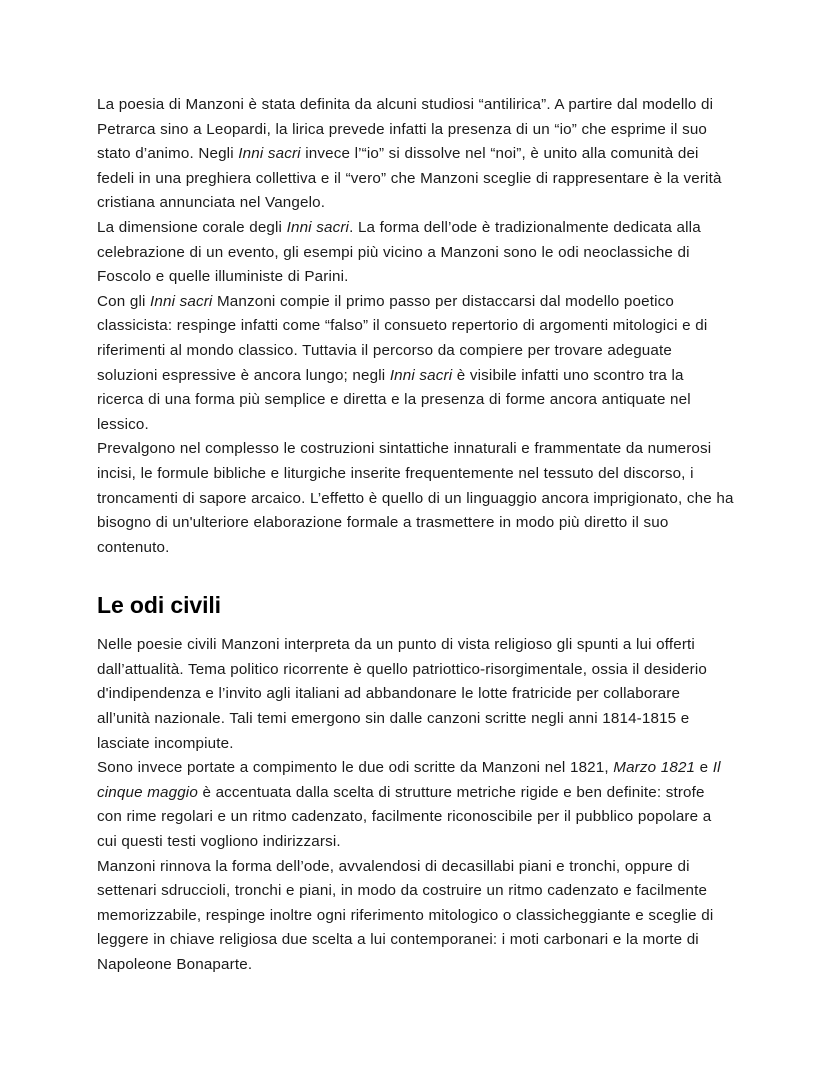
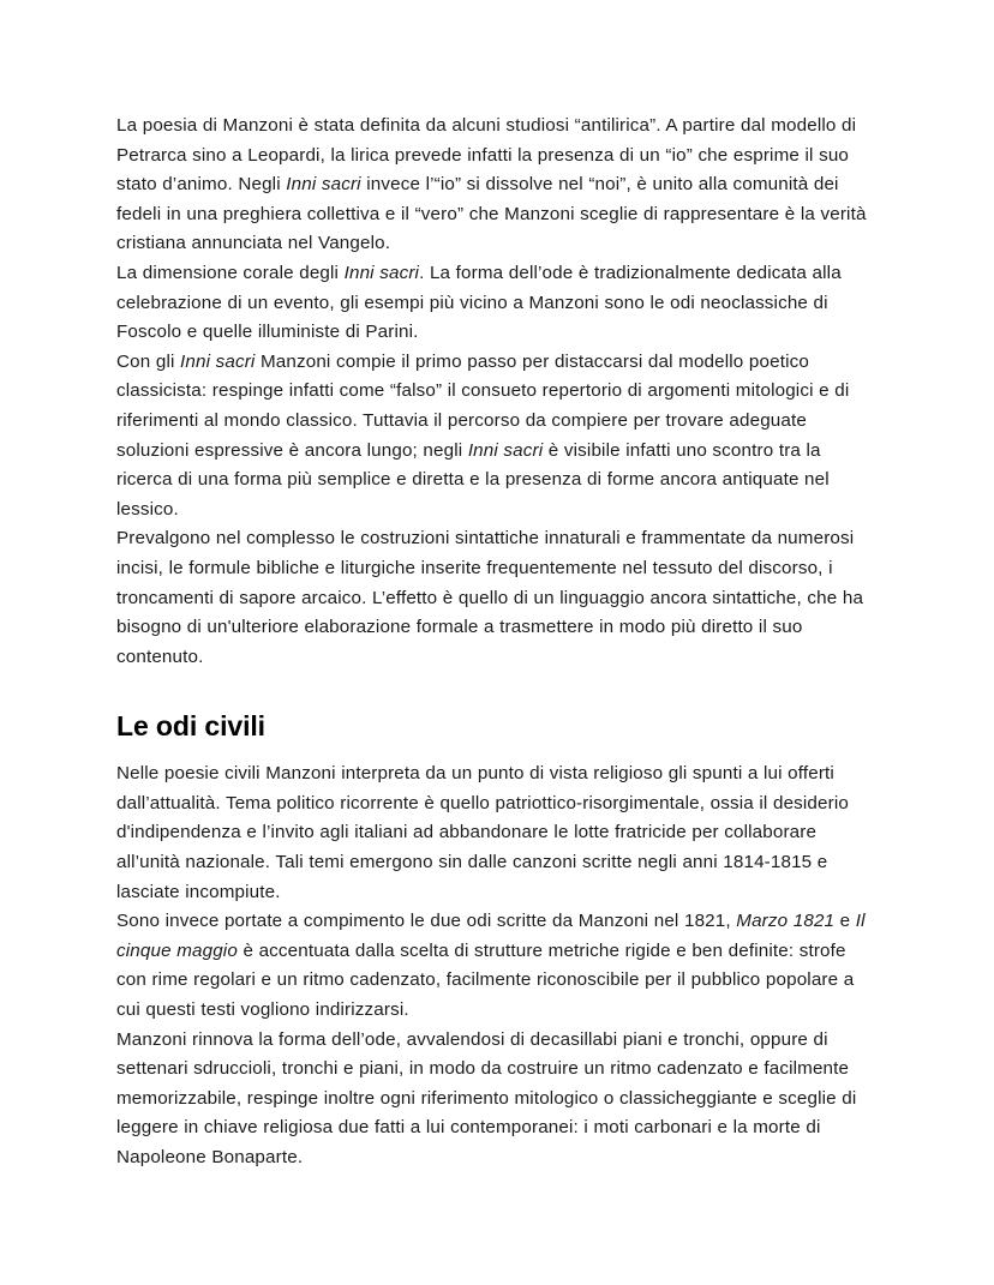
  La poesia di Manzoni è stata definita da alcuni studiosi “antilirica”. A partire dal modello di Petrarca sino a Leopardi, la lirica prevede infatti la presenza di un “io” che esprime il suo stato d’animo. Negli Inni sacri invece l’“io” si dissolve nel “noi”, è unito alla comunità dei fedeli in una preghiera collettiva e il “vero” che Manzoni sceglie di rappresentare è la verità cristiana annunciata nel Vangelo.
  La dimensione corale degli Inni sacri. La forma dell’ode è tradizionalmente dedicata alla celebrazione di un evento, gli esempi più vicino a Manzoni sono le odi neoclassiche di Foscolo e quelle illuministe di Parini.
  Con gli Inni sacri Manzoni compie il primo passo per distaccarsi dal modello poetico classicista: respinge infatti come “falso” il consueto repertorio di argomenti mitologici e di riferimenti al mondo classico. Tuttavia il percorso da compiere per trovare adeguate soluzioni espressive è ancora lungo; negli Inni sacri è visibile infatti uno scontro tra la ricerca di una forma più semplice e diretta e la presenza di forme ancora antiquate nel lessico.
- Prevalgono nel complesso le costruzioni sintattiche innaturali e frammentate da numerosi incisi, le formule bibliche e liturgiche inserite frequentemente nel tessuto del discorso, i troncamenti di sapore arcaico. L’effetto è quello di un linguaggio ancora imprigionato, che ha bisogno di un'ulteriore elaborazione formale a trasmettere in modo più diretto il suo contenuto.
+ Prevalgono nel complesso le costruzioni sintattiche innaturali e frammentate da numerosi incisi, le formule bibliche e liturgiche inserite frequentemente nel tessuto del discorso, i troncamenti di sapore arcaico. L’effetto è quello di un linguaggio ancora sintattiche, che ha bisogno di un'ulteriore elaborazione formale a trasmettere in modo più diretto il suo contenuto.
  Le odi civili
  Nelle poesie civili Manzoni interpreta da un punto di vista religioso gli spunti a lui offerti dall’attualità. Tema politico ricorrente è quello patriottico-risorgimentale, ossia il desiderio d'indipendenza e l’invito agli italiani ad abbandonare le lotte fratricide per collaborare all’unità nazionale. Tali temi emergono sin dalle canzoni scritte negli anni 1814-1815 e lasciate incompiute.
  Sono invece portate a compimento le due odi scritte da Manzoni nel 1821, Marzo 1821 e Il cinque maggio è accentuata dalla scelta di strutture metriche rigide e ben definite: strofe con rime regolari e un ritmo cadenzato, facilmente riconoscibile per il pubblico popolare a cui questi testi vogliono indirizzarsi.
- Manzoni rinnova la forma dell’ode, avvalendosi di decasillabi piani e tronchi, oppure di settenari sdruccioli, tronchi e piani, in modo da costruire un ritmo cadenzato e facilmente memorizzabile, respinge inoltre ogni riferimento mitologico o classicheggiante e sceglie di leggere in chiave religiosa due scelta a lui contemporanei: i moti carbonari e la morte di Napoleone Bonaparte.
+ Manzoni rinnova la forma dell’ode, avvalendosi di decasillabi piani e tronchi, oppure di settenari sdruccioli, tronchi e piani, in modo da costruire un ritmo cadenzato e facilmente memorizzabile, respinge inoltre ogni riferimento mitologico o classicheggiante e sceglie di leggere in chiave religiosa due fatti a lui contemporanei: i moti carbonari e la morte di Napoleone Bonaparte.
